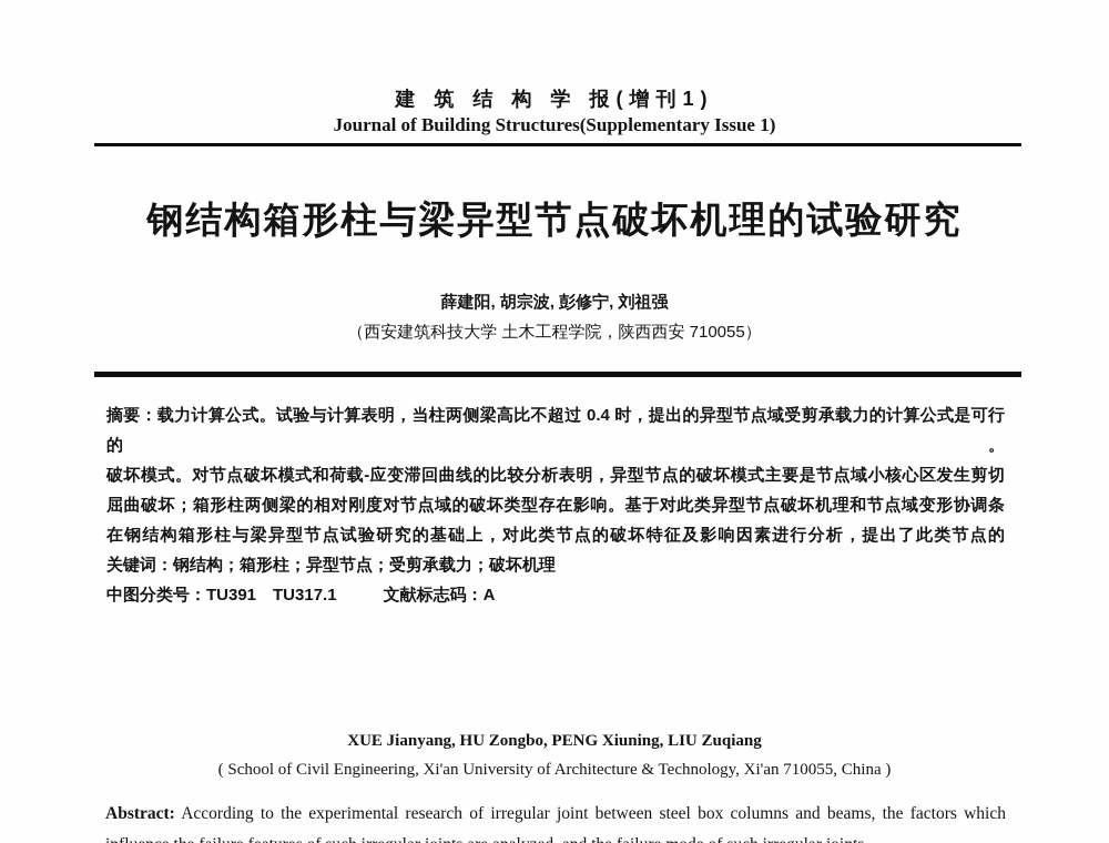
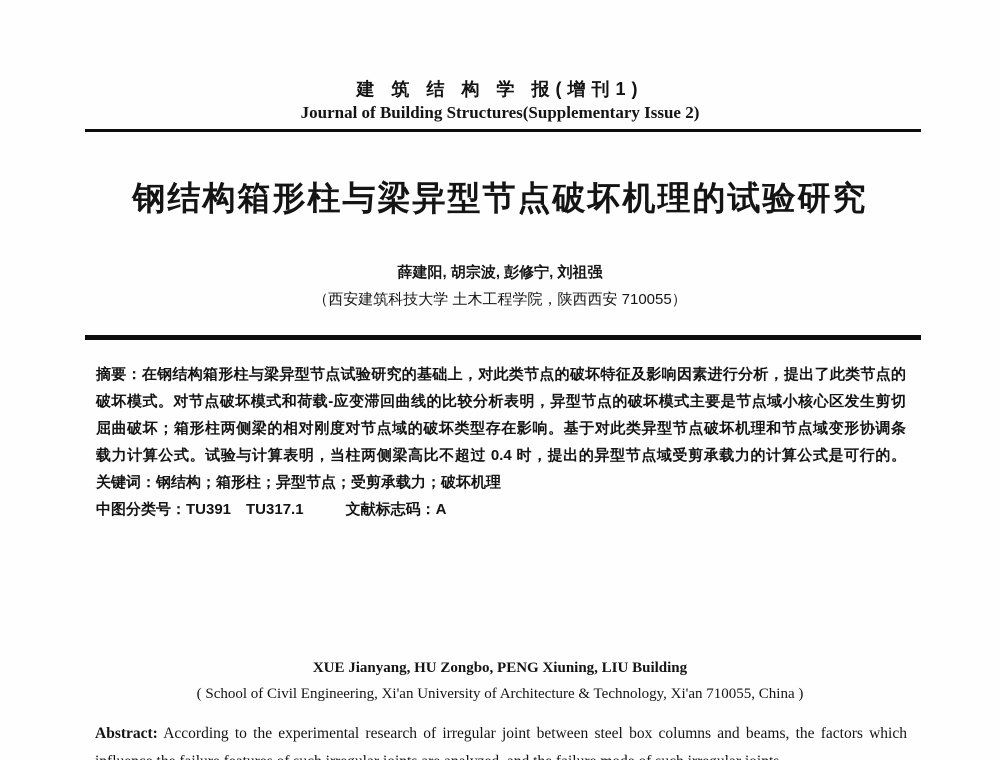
  建 筑 结 构 学 报(增刊1)
- Journal of Building Structures(Supplementary Issue 1)
+ Journal of Building Structures(Supplementary Issue 2)
  钢结构箱形柱与梁异型节点破坏机理的试验研究
  薛建阳, 胡宗波, 彭修宁, 刘祖强
  （西安建筑科技大学 土木工程学院，陕西西安 710055）
- 摘要：载力计算公式。试验与计算表明，当柱两侧梁高比不超过 0.4 时，提出的异型节点域受剪承载力的计算公式是可行的。
+ 摘要：在钢结构箱形柱与梁异型节点试验研究的基础上，对此类节点的破坏特征及影响因素进行分析，提出了此类节点的
  破坏模式。对节点破坏模式和荷载-应变滞回曲线的比较分析表明，异型节点的破坏模式主要是节点域小核心区发生剪切
  屈曲破坏；箱形柱两侧梁的相对刚度对节点域的破坏类型存在影响。基于对此类异型节点破坏机理和节点域变形协调条
- 在钢结构箱形柱与梁异型节点试验研究的基础上，对此类节点的破坏特征及影响因素进行分析，提出了此类节点的
+ 载力计算公式。试验与计算表明，当柱两侧梁高比不超过 0.4 时，提出的异型节点域受剪承载力的计算公式是可行的。
  关键词：钢结构；箱形柱；异型节点；受剪承载力；破坏机理
  中图分类号：TU391 TU317.1 文献标志码：A
- XUE Jianyang, HU Zongbo, PENG Xiuning, LIU Zuqiang
+ XUE Jianyang, HU Zongbo, PENG Xiuning, LIU Building
  ( School of Civil Engineering, Xi'an University of Architecture & Technology, Xi'an 710055, China )
